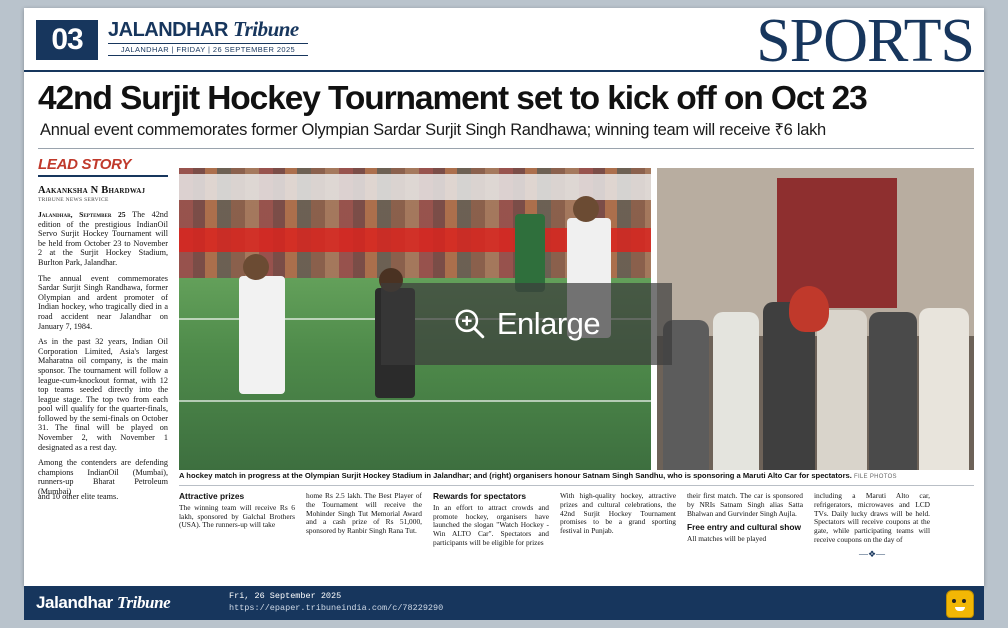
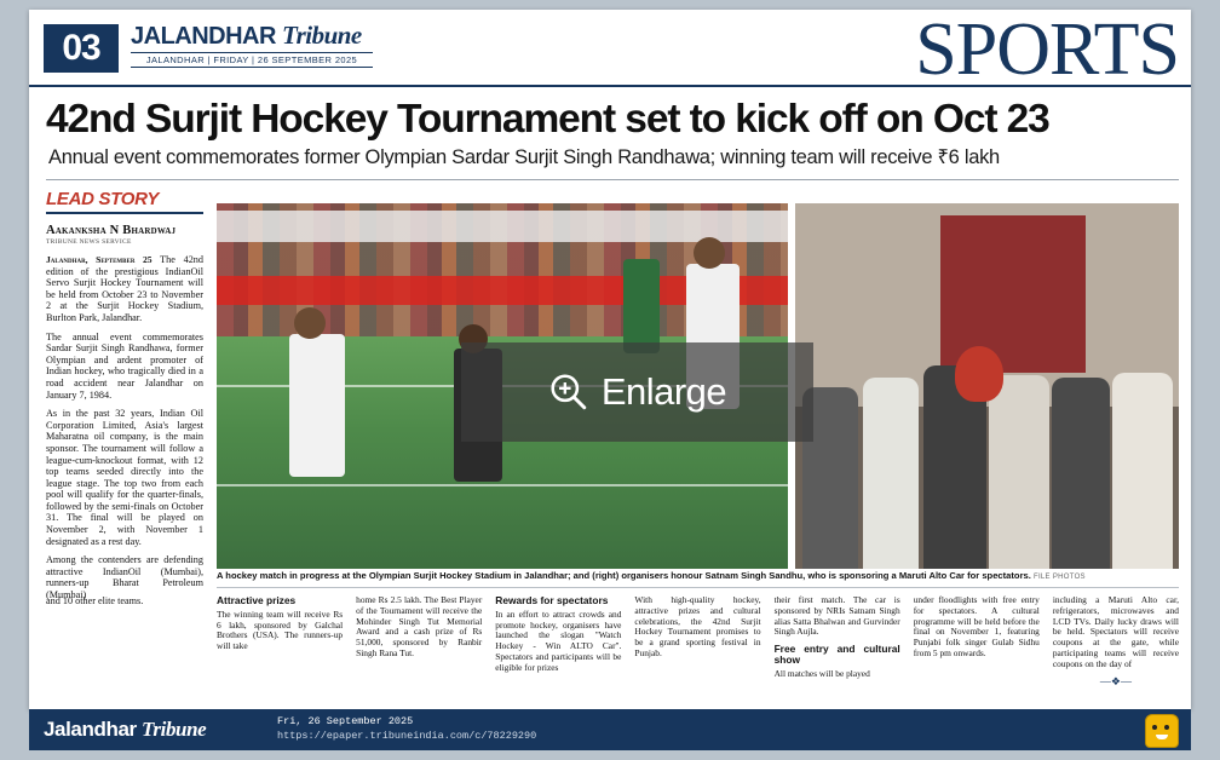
  03
  JALANDHAR Tribune
  JALANDHAR | FRIDAY | 26 SEPTEMBER 2025
  SPORTS
  42nd Surjit Hockey Tournament set to kick off on Oct 23
  Annual event commemorates former Olympian Sardar Surjit Singh Randhawa; winning team will receive ₹6 lakh
  LEAD STORY
  Aakanksha N Bhardwaj
  Jalandhar, September 25 The 42nd edition of the prestigious IndianOil Servo Surjit Hockey Tournament will be held from October 23 to November 2 at the Surjit Hockey Stadium, Burlton Park, Jalandhar.
  The annual event commemorates Sardar Surjit Singh Randhawa, former Olympian and ardent promoter of Indian hockey, who tragically died in a road accident near Jalandhar on January 7, 1984.
  As in the past 32 years, Indian Oil Corporation Limited, Asia's largest Maharatna oil company, is the main sponsor. The tournament will follow a league-cum-knockout format, with 12 top teams seeded directly into the league stage. The top two from each pool will qualify for the quarter-finals, followed by the semi-finals on October 31. The final will be played on November 2, with November 1 designated as a rest day.
- Among the contenders are defending champions IndianOil (Mumbai), runners-up Bharat Petroleum (Mumbai)
+ Among the contenders are defending attractive IndianOil (Mumbai), runners-up Bharat Petroleum (Mumbai)
  Enlarge
  A hockey match in progress at the Olympian Surjit Hockey Stadium in Jalandhar; and (right) organisers honour Satnam Singh Sandhu, who is sponsoring a Maruti Alto Car for spectators.
  and 10 other elite teams.
  Attractive prizes
  The winning team will receive Rs 6 lakh, sponsored by Galchal Brothers (USA). The runners-up will take
  home Rs 2.5 lakh. The Best Player of the Tournament will receive the Mohinder Singh Tut Memorial Award and a cash prize of Rs 51,000, sponsored by Ranbir Singh Rana Tut.
  Rewards for spectators
  In an effort to attract crowds and promote hockey, organisers have launched the slogan "Watch Hockey - Win ALTO Car". Spectators and participants will be eligible for prizes
  With high-quality hockey, attractive prizes and cultural celebrations, the 42nd Surjit Hockey Tournament promises to be a grand sporting festival in Punjab.
  their first match. The car is sponsored by NRIs Satnam Singh alias Satta Bhalwan and Gurvinder Singh Aujla.
  Free entry and cultural show
  All matches will be played
+ under floodlights with free entry for spectators. A cultural programme will be held before the final on November 1, featuring Punjabi folk singer Gulab Sidhu from 5 pm onwards.
  including a Maruti Alto car, refrigerators, microwaves and LCD TVs. Daily lucky draws will be held. Spectators will receive coupons at the gate, while participating teams will receive coupons on the day of
  —❖—
  Jalandhar Tribune
  Fri, 26 September 2025
  https://epaper.tribuneindia.com/c/78229290
